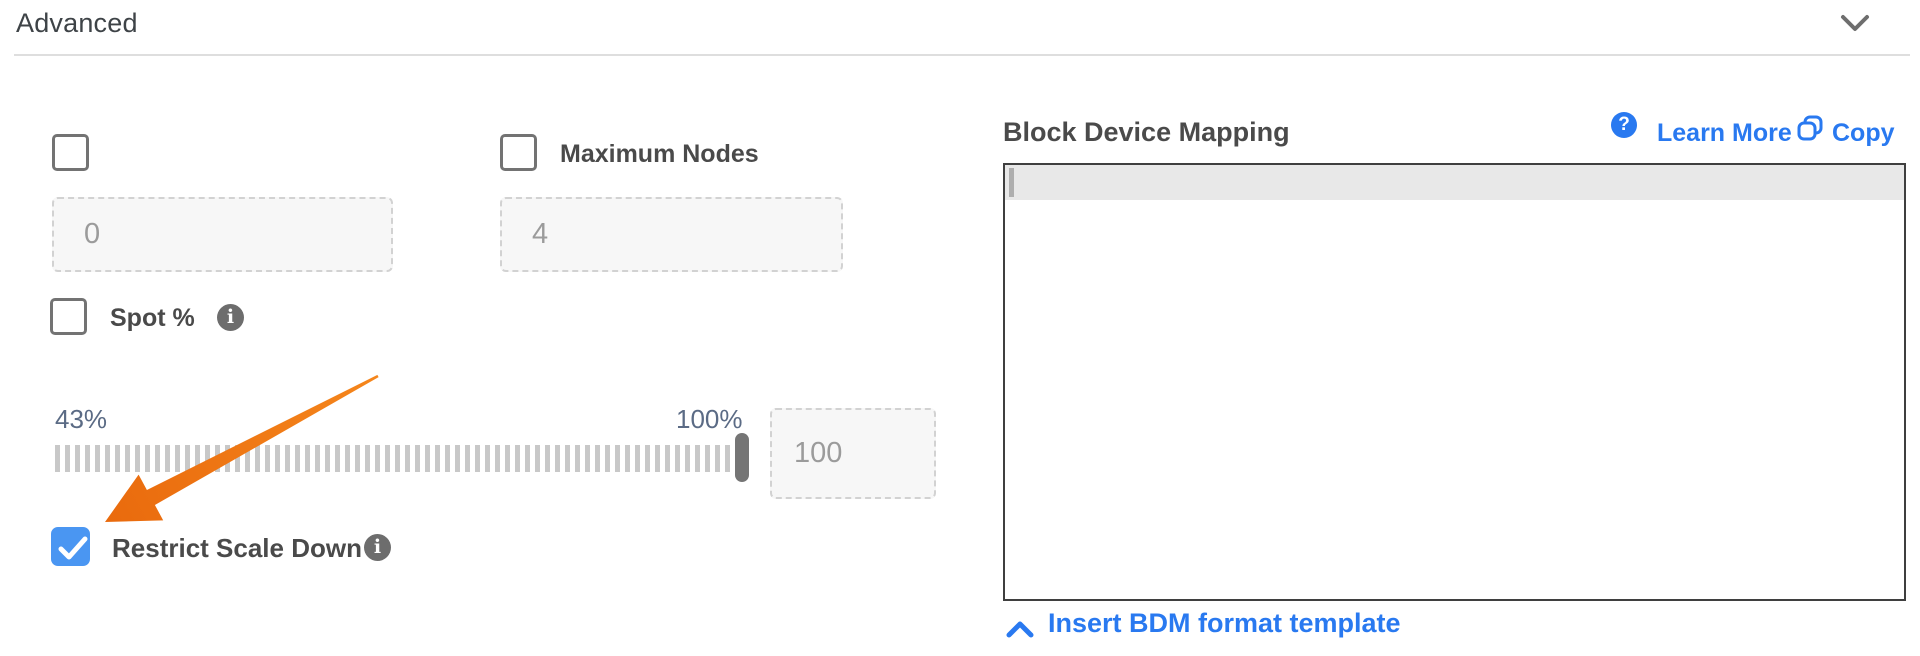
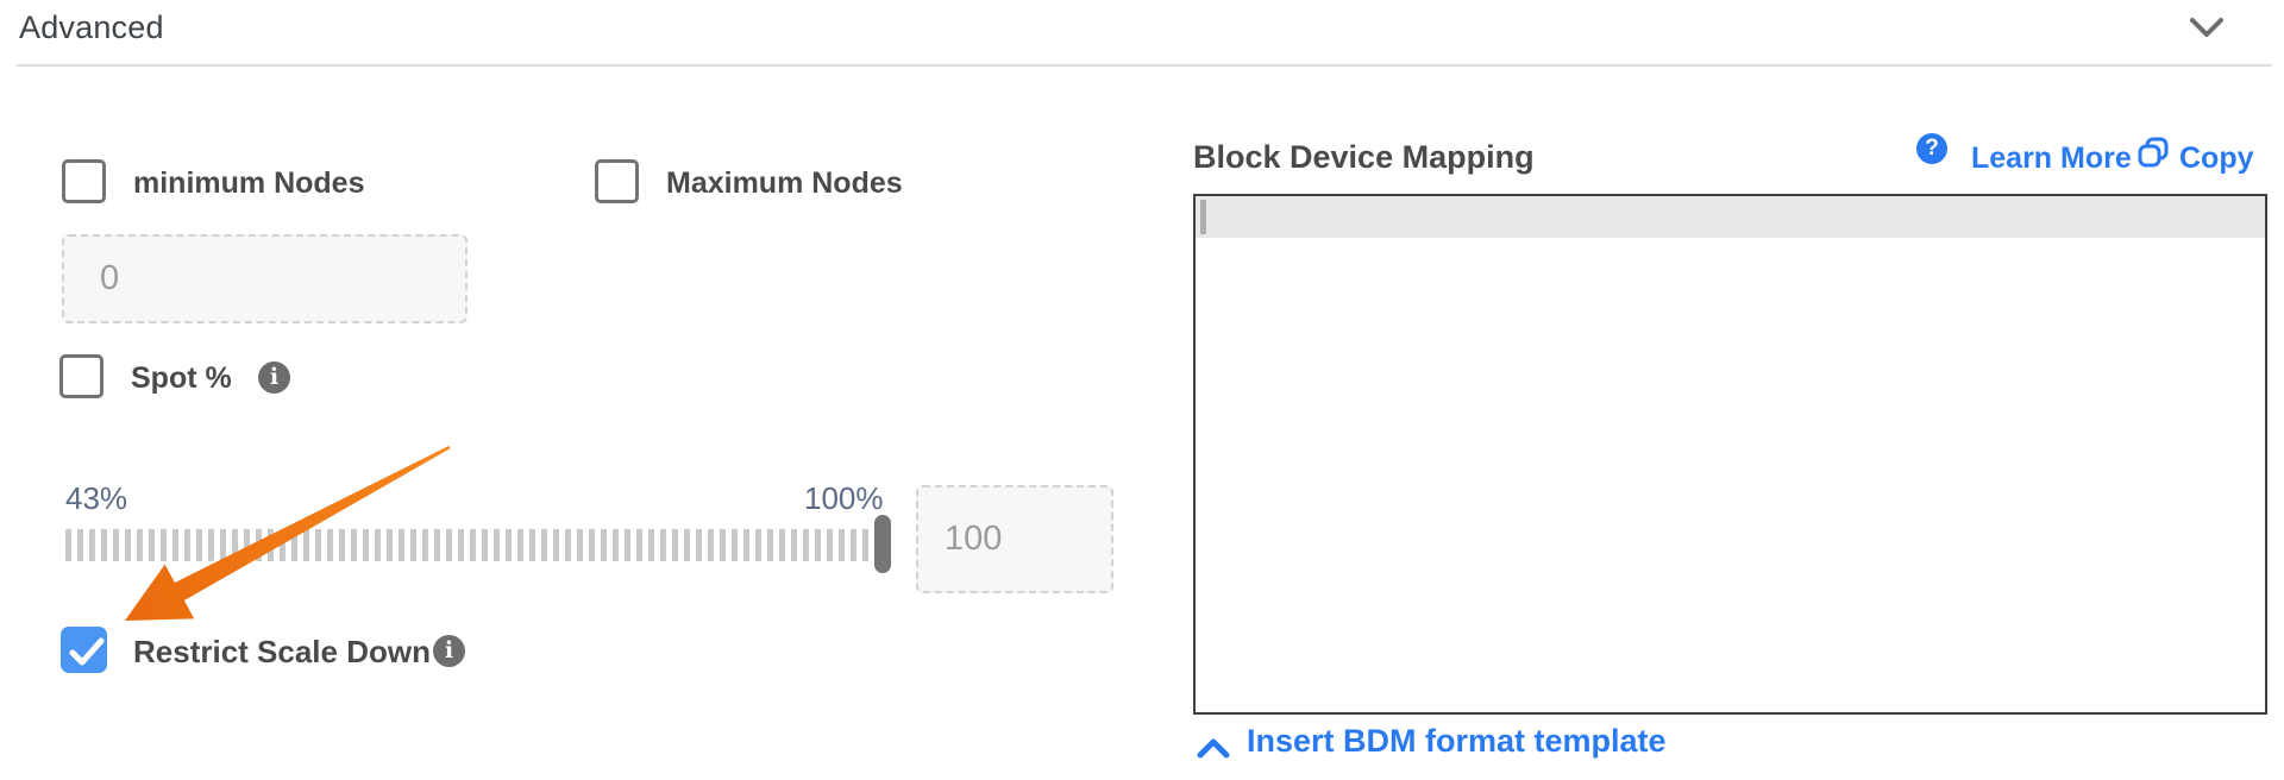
  Advanced
+ minimum Nodes
  0
  Maximum Nodes
- 4
  Spot %
  i
  43%
  100%
  100
  Restrict Scale Down
  i
  Block Device Mapping
  ?
  Learn More
  Copy
  Insert BDM format template
